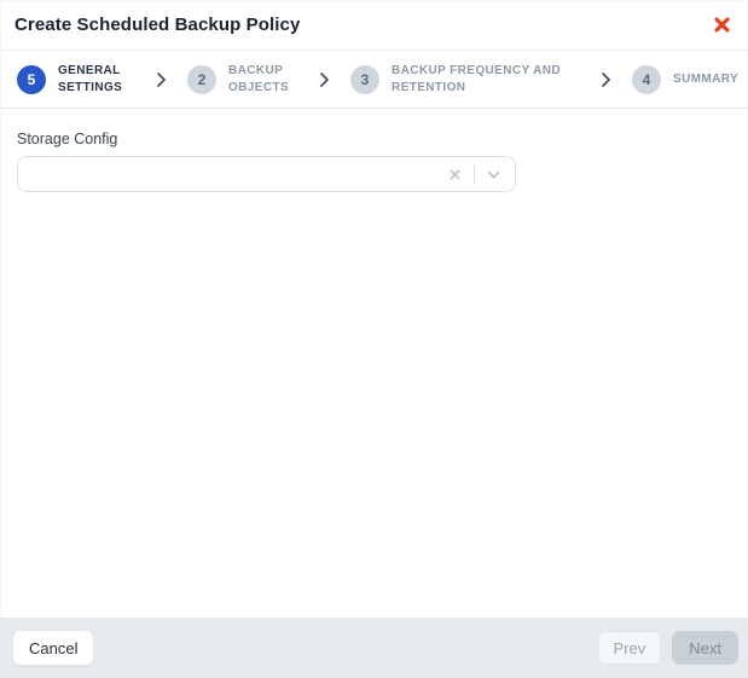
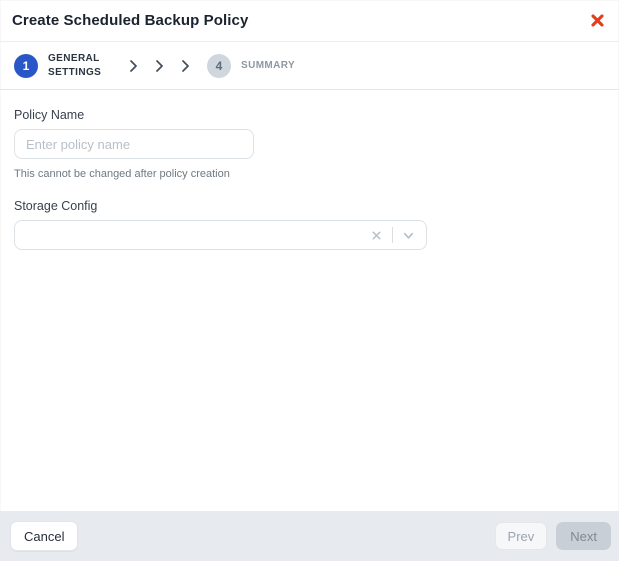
  Create Scheduled Backup Policy
- 5
+ 1
  GENERAL SETTINGS
- 2
- BACKUP OBJECTS
- 3
- BACKUP FREQUENCY AND RETENTION
  4
  SUMMARY
+ Policy Name
+ Enter policy name
+ This cannot be changed after policy creation
  Storage Config
  Cancel
  Prev
  Next
